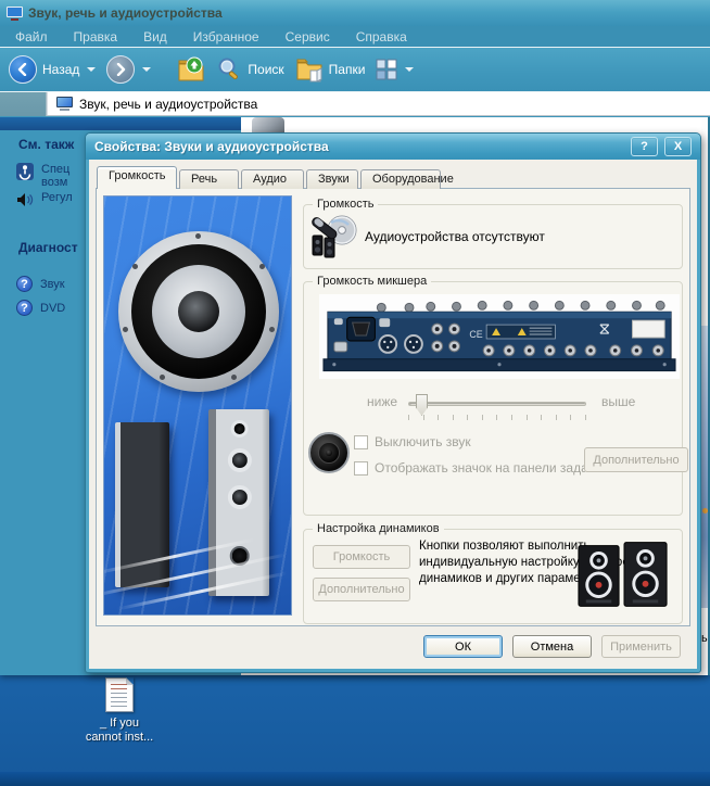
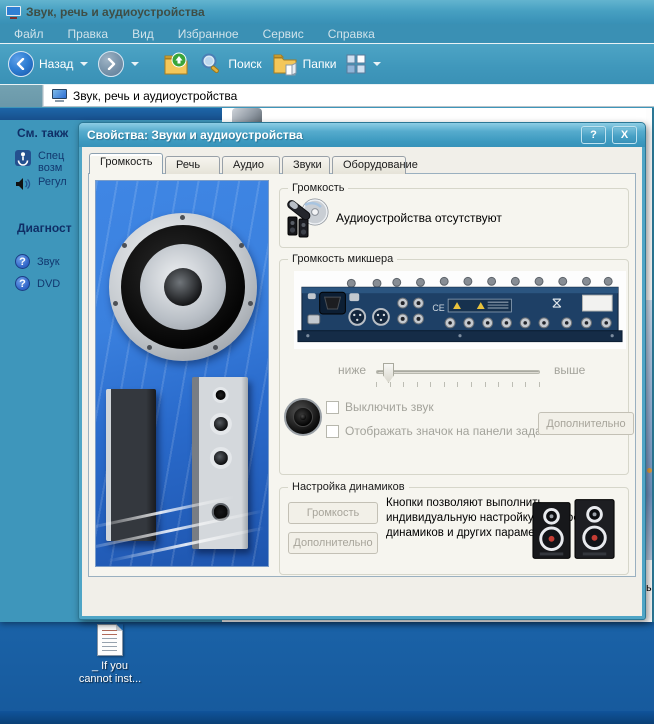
  _ If you
  cannot inst...
  Звук, речь и аудиоустройства
  Файл
  Правка
  Вид
  Избранное
  Сервис
  Справка
  Назад
  Поиск
  Папки
  Звук, речь и аудиоустройства
  См. такж
  Спец
  возм
  Регул
  Диагност
  ?
  Звук
  ?
  DVD
  ы
  Свойства: Звуки и аудиоустройства
  ?
  X
  Громкость
  Речь
  Аудио
  Звуки
  Оборудование
  Громкость
  Аудиоустройства отсутствуют
  Громкость микшера
  CE
  ниже
  выше
  Выключить звук
  Отображать значок на панели зад
  Дополнительно
  Настройка динамиков
  Громкость
  Дополнительно
  Кнопки позволяют выполни индивидуальную настройку динамиков и других параме
- ОК
- Отмена
- Применить
